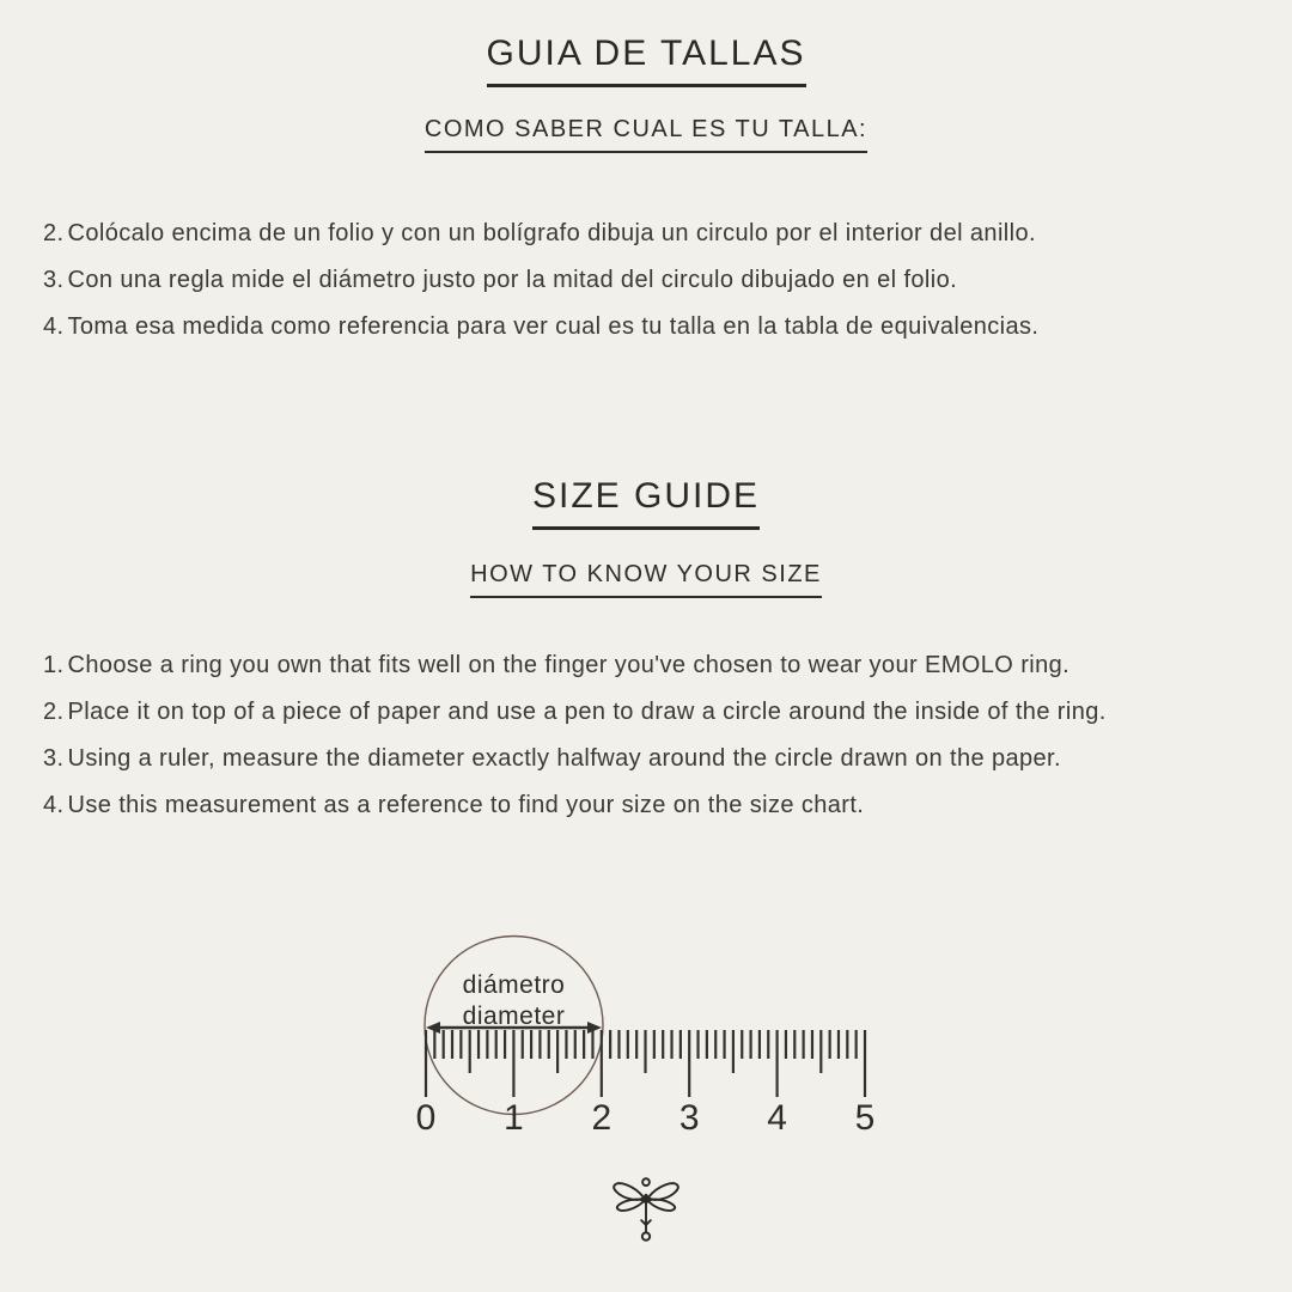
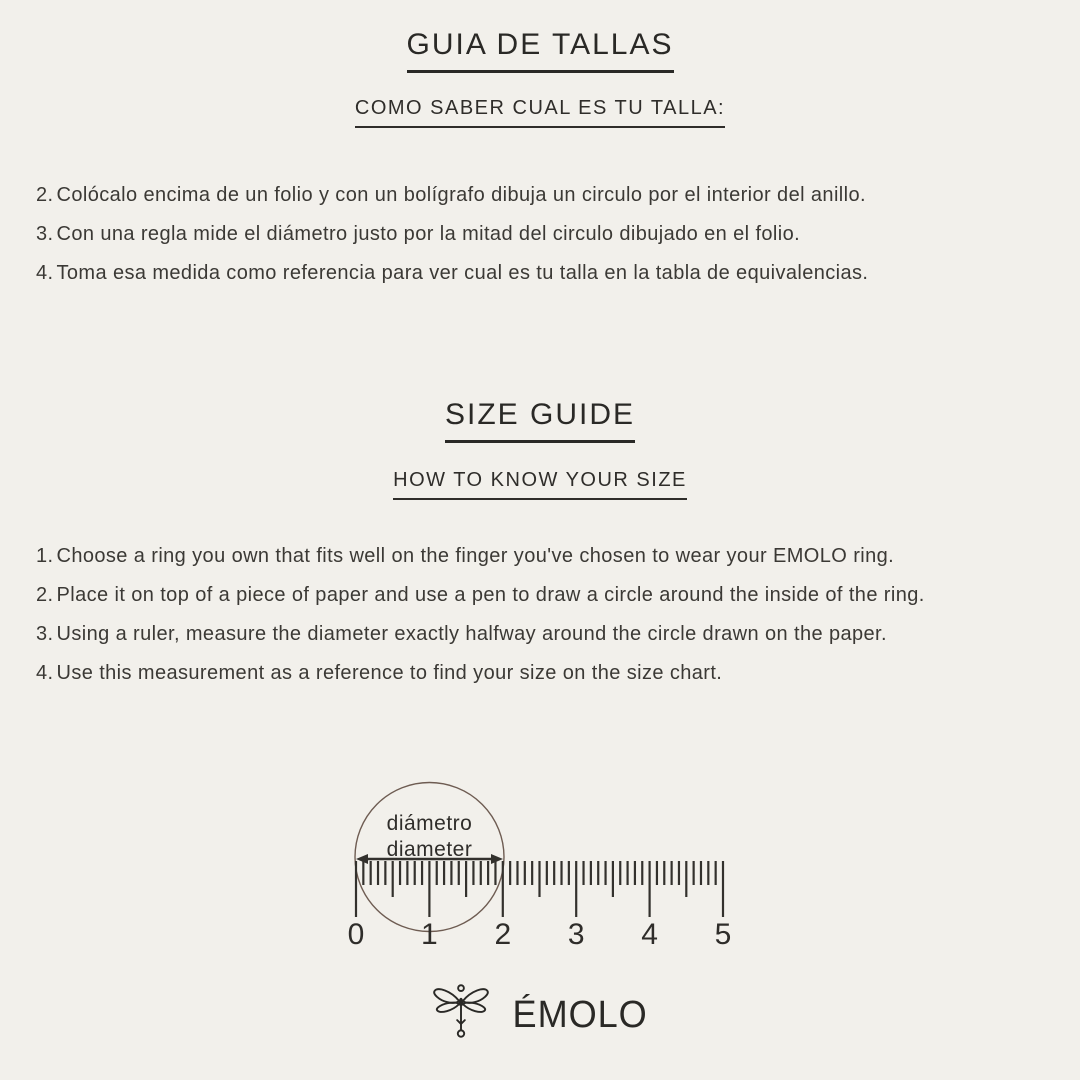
  GUIA DE TALLAS
  COMO SABER CUAL ES TU TALLA:
  2. Colócalo encima de un folio y con un bolígrafo dibuja un circulo por el interior del anillo.
  3. Con una regla mide el diámetro justo por la mitad del circulo dibujado en el folio.
  4. Toma esa medida como referencia para ver cual es tu talla en la tabla de equivalencias.
  SIZE GUIDE
  HOW TO KNOW YOUR SIZE
  1. Choose a ring you own that fits well on the finger you've chosen to wear your EMOLO ring.
  2. Place it on top of a piece of paper and use a pen to draw a circle around the inside of the ring.
  3. Using a ruler, measure the diameter exactly halfway around the circle drawn on the paper.
  4. Use this measurement as a reference to find your size on the size chart.
  diámetro
  diameter
  0
  1
  2
  3
  4
  5
+ ÉMOLO
